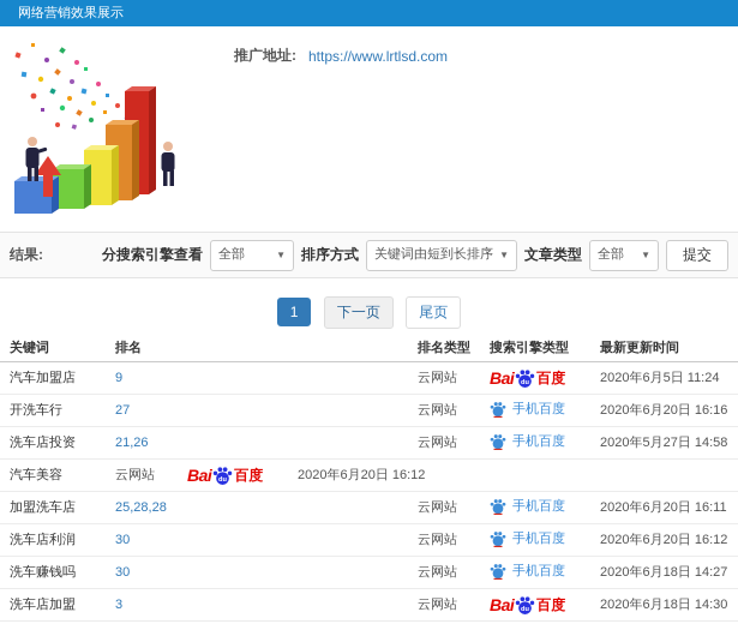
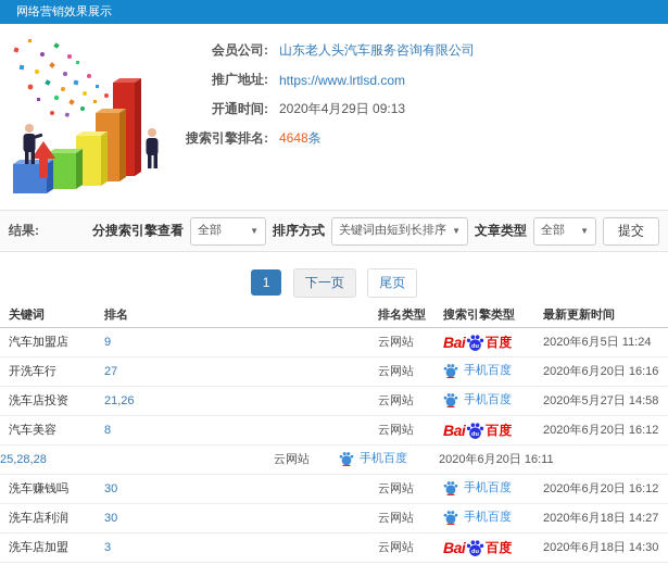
  网络营销效果展示
+ 会员公司:
+ 山东老人头汽车服务咨询有限公司
  推广地址:
  https://www.lrtlsd.com
+ 开通时间:
+ 2020年4月29日 09:13
+ 搜索引擎排名:
+ 4648条
  结果:
  分搜索引擎查看
  全部
  ▼
  排序方式
  关键词由短到长排序
  ▼
  文章类型
  全部
  ▼
  提交
  1 下一页 尾页
  关键词
  排名
  排名类型
  搜索引擎类型
  最新更新时间
  汽车加盟店
  9
  云网站
  Bai
  百度
  2020年6月5日 11:24
  开洗车行
  27
  云网站
  手机百度
  2020年6月20日 16:16
  洗车店投资
  21,26
  云网站
  手机百度
  2020年5月27日 14:58
  汽车美容
+ 8
  云网站
  Bai
  百度
  2020年6月20日 16:12
- 加盟洗车店
  25,28,28
  云网站
  手机百度
  2020年6月20日 16:11
- 洗车店利润
+ 洗车赚钱吗
  30
  云网站
  手机百度
  2020年6月20日 16:12
- 洗车赚钱吗
+ 洗车店利润
  30
  云网站
  手机百度
  2020年6月18日 14:27
  洗车店加盟
  3
  云网站
  Bai
  百度
  2020年6月18日 14:30
